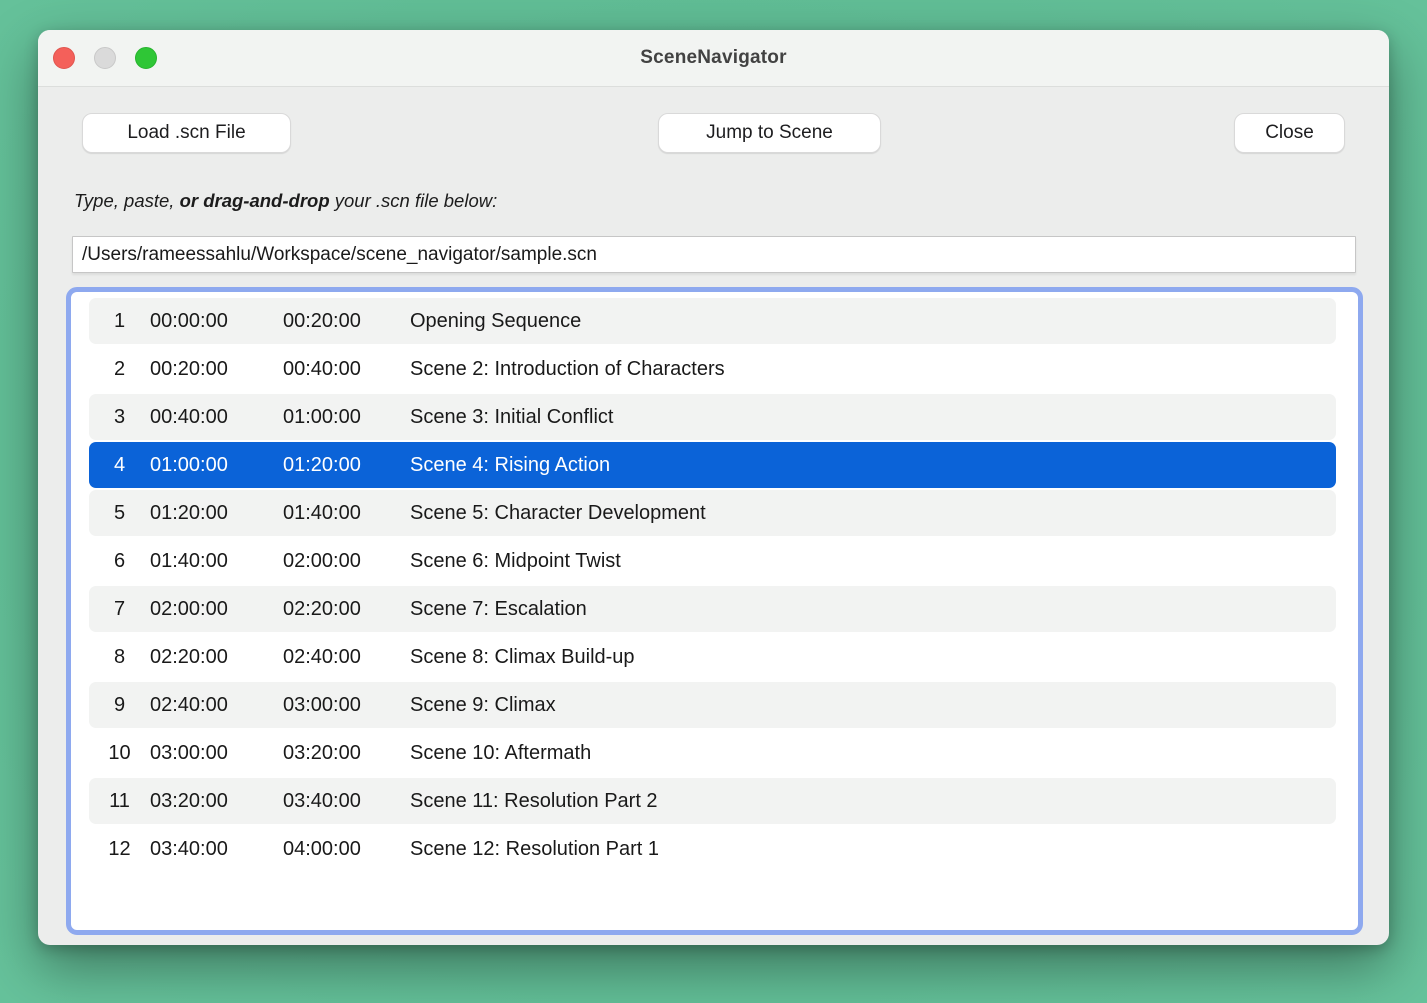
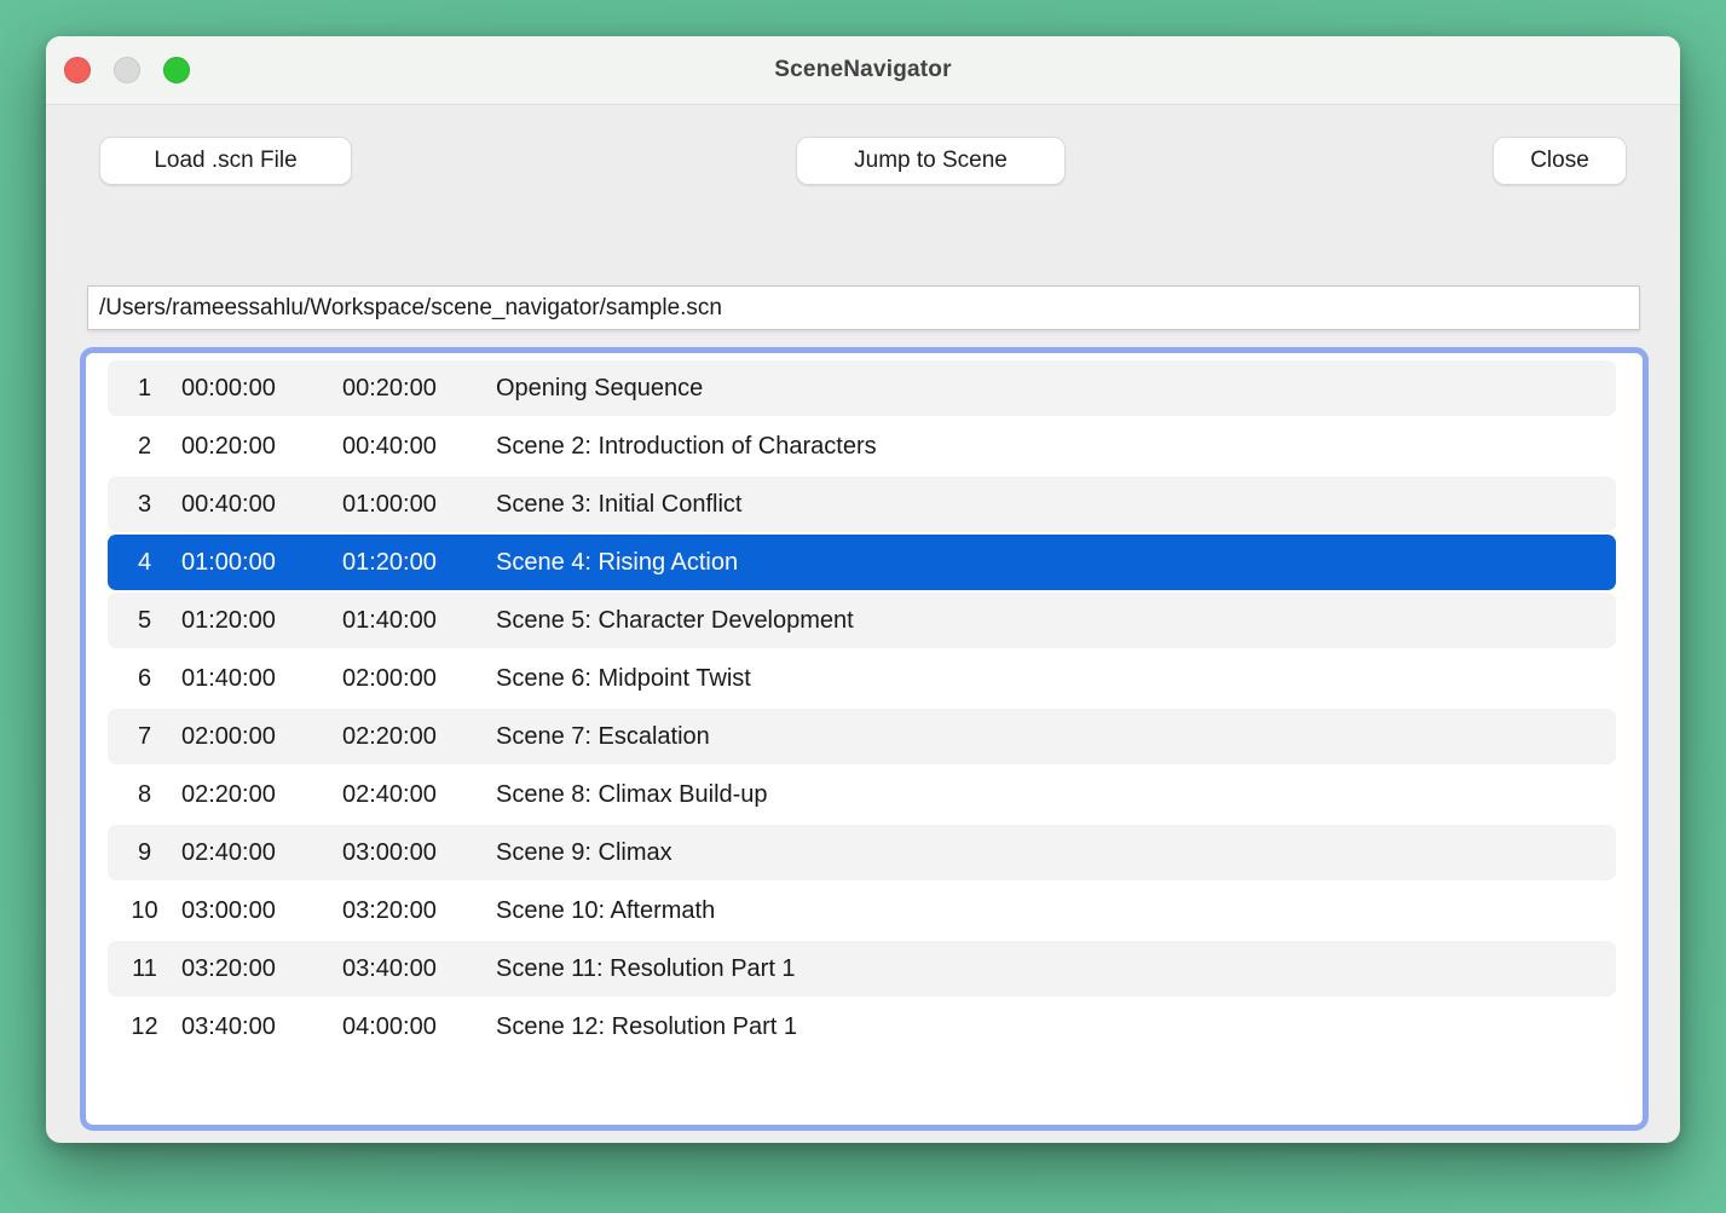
  SceneNavigator
  Load .scn File
  Jump to Scene
  Close
- Type, paste, or drag-and-drop your .scn file below:
  /Users/rameessahlu/Workspace/scene_navigator/sample.scn
  1
  00:00:00
  00:20:00
  Opening Sequence
  2
  00:20:00
  00:40:00
  Scene 2: Introduction of Characters
  3
  00:40:00
  01:00:00
  Scene 3: Initial Conflict
  4
  01:00:00
  01:20:00
  Scene 4: Rising Action
  5
  01:20:00
  01:40:00
  Scene 5: Character Development
  6
  01:40:00
  02:00:00
  Scene 6: Midpoint Twist
  7
  02:00:00
  02:20:00
  Scene 7: Escalation
  8
  02:20:00
  02:40:00
  Scene 8: Climax Build-up
  9
  02:40:00
  03:00:00
  Scene 9: Climax
  10
  03:00:00
  03:20:00
  Scene 10: Aftermath
  11
  03:20:00
  03:40:00
- Scene 11: Resolution Part 2
+ Scene 11: Resolution Part 1
  12
  03:40:00
  04:00:00
  Scene 12: Resolution Part 1
